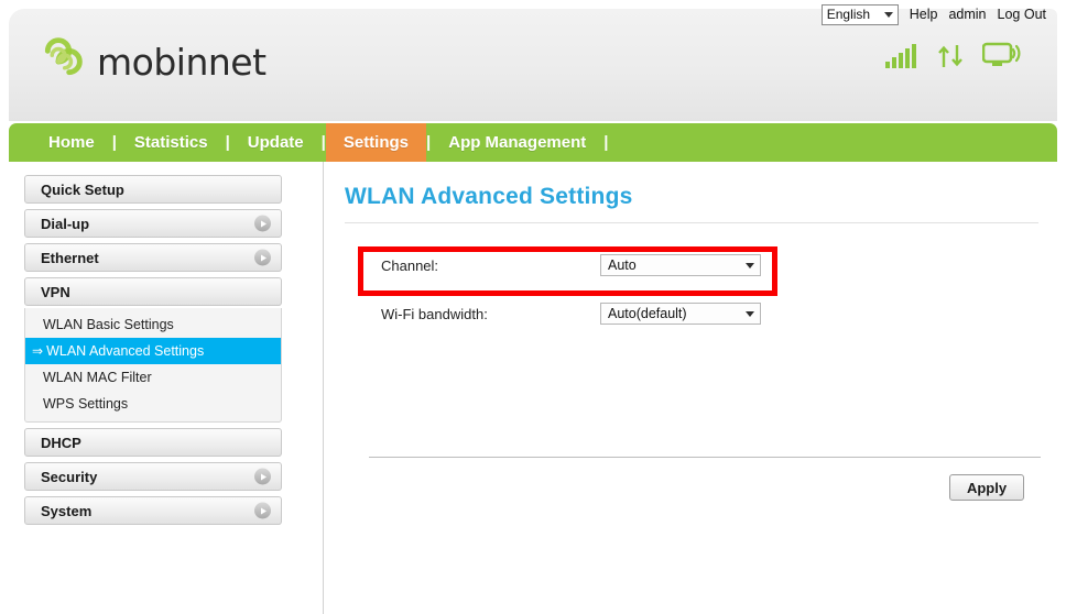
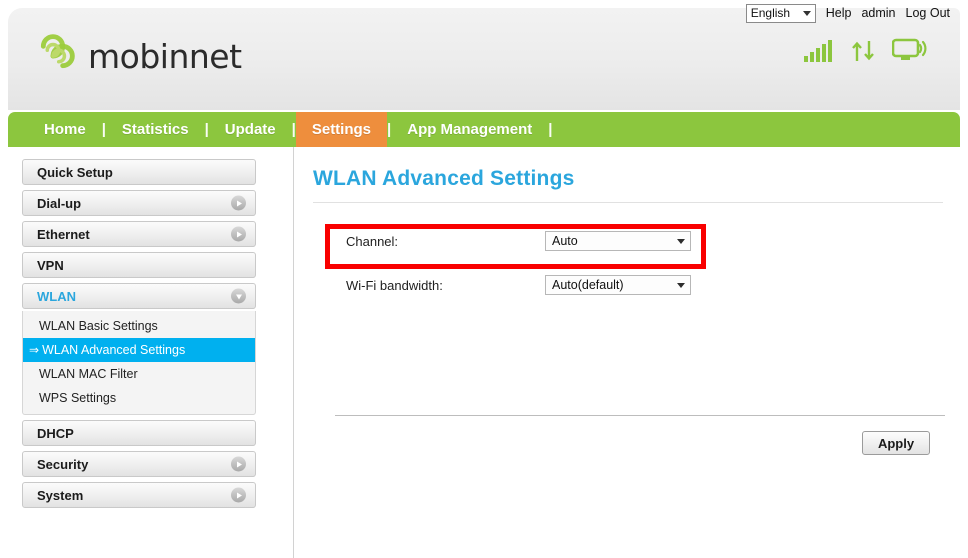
  English
  Help
  admin
  Log Out
  mobinnet
  Home
  |
  Statistics
  |
  Update
  |
  Settings
  |
  App Management
  |
  Quick Setup
  Dial-up
  Ethernet
  VPN
+ WLAN
  WLAN Basic Settings
  ⇒
  WLAN Advanced Settings
  WLAN MAC Filter
  WPS Settings
  DHCP
  Security
  System
  WLAN Advanced Settings
  Channel:
  Auto
  Wi-Fi bandwidth:
  Auto(default)
  Apply
